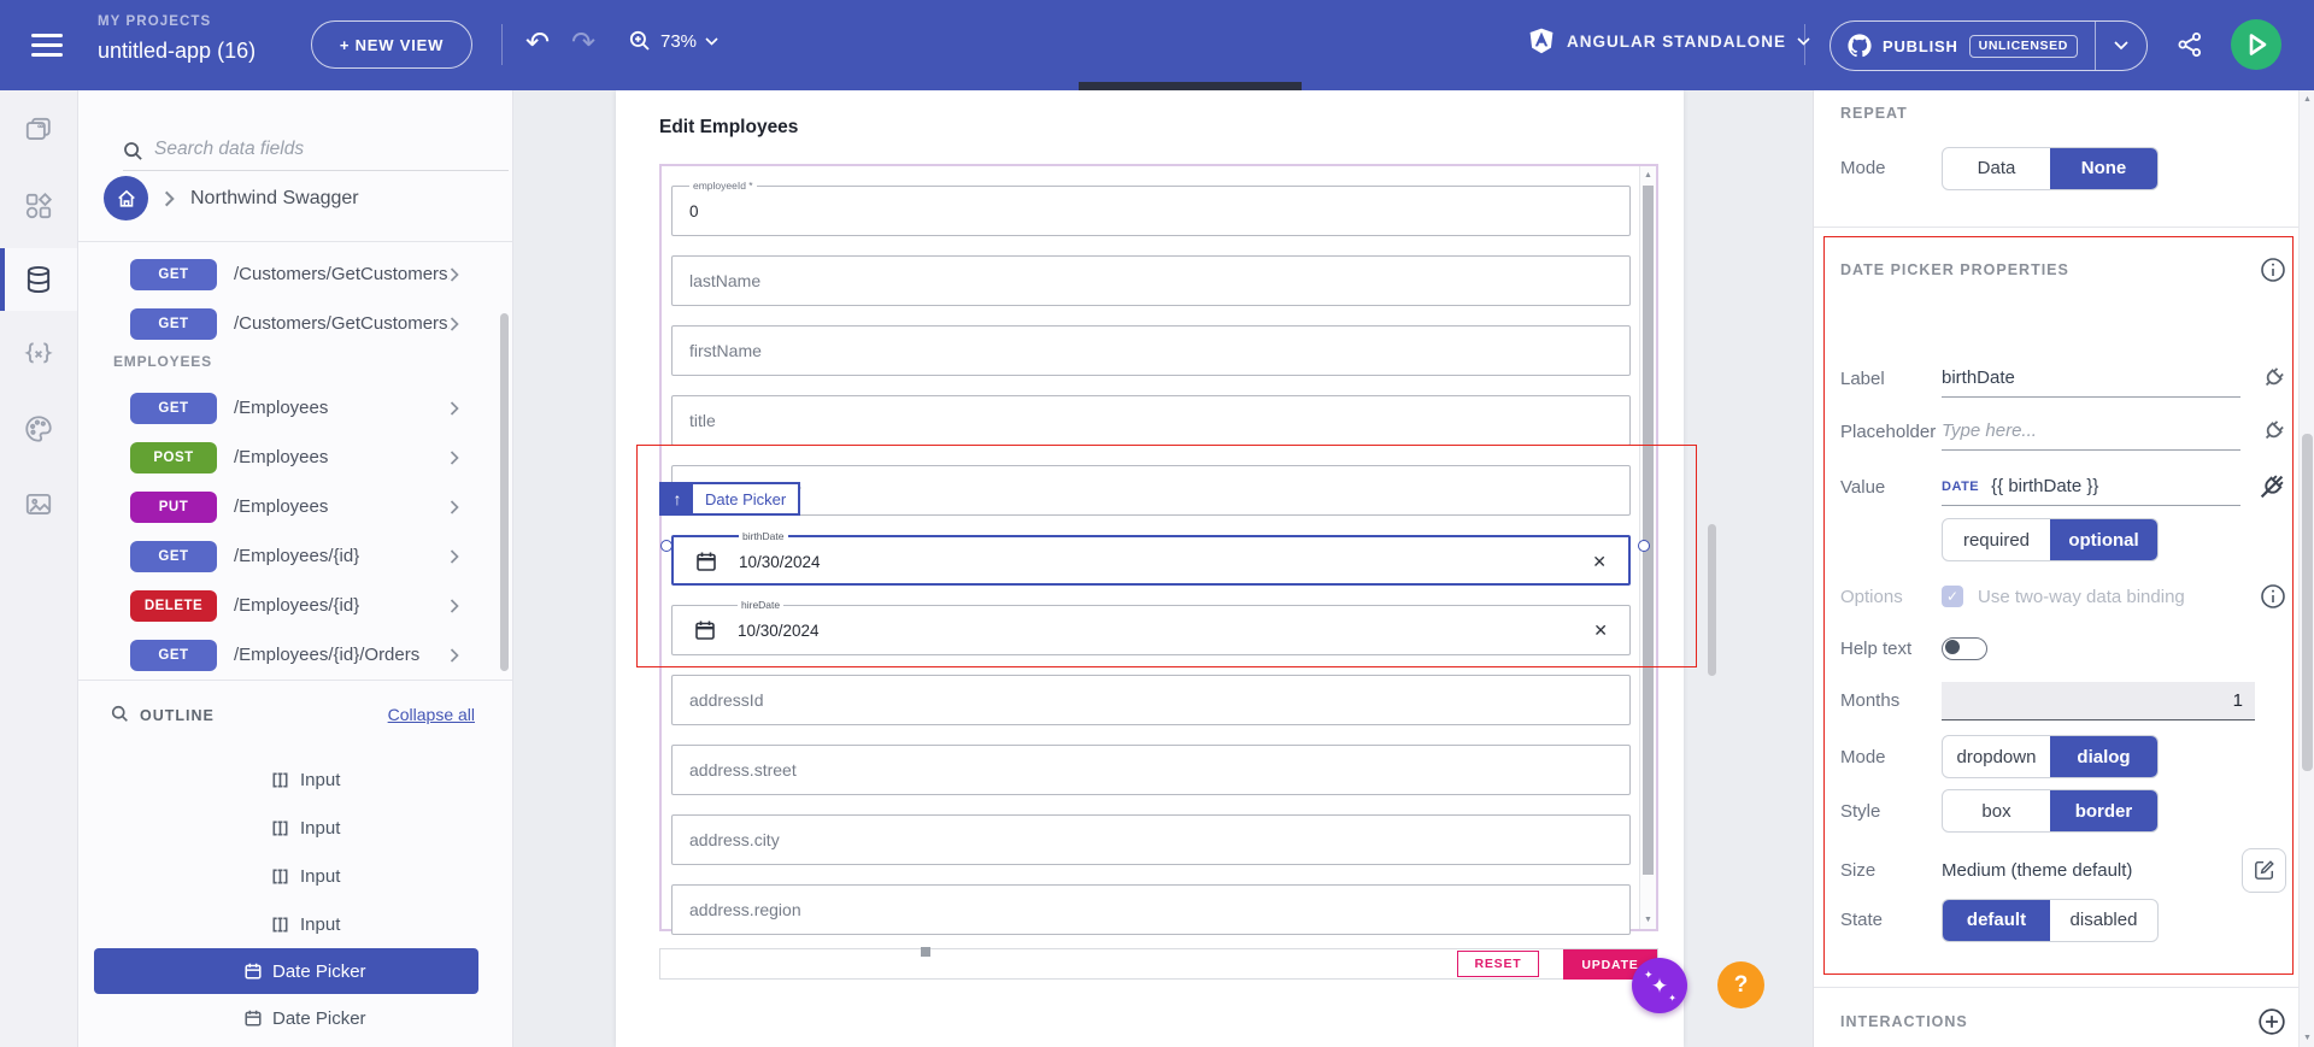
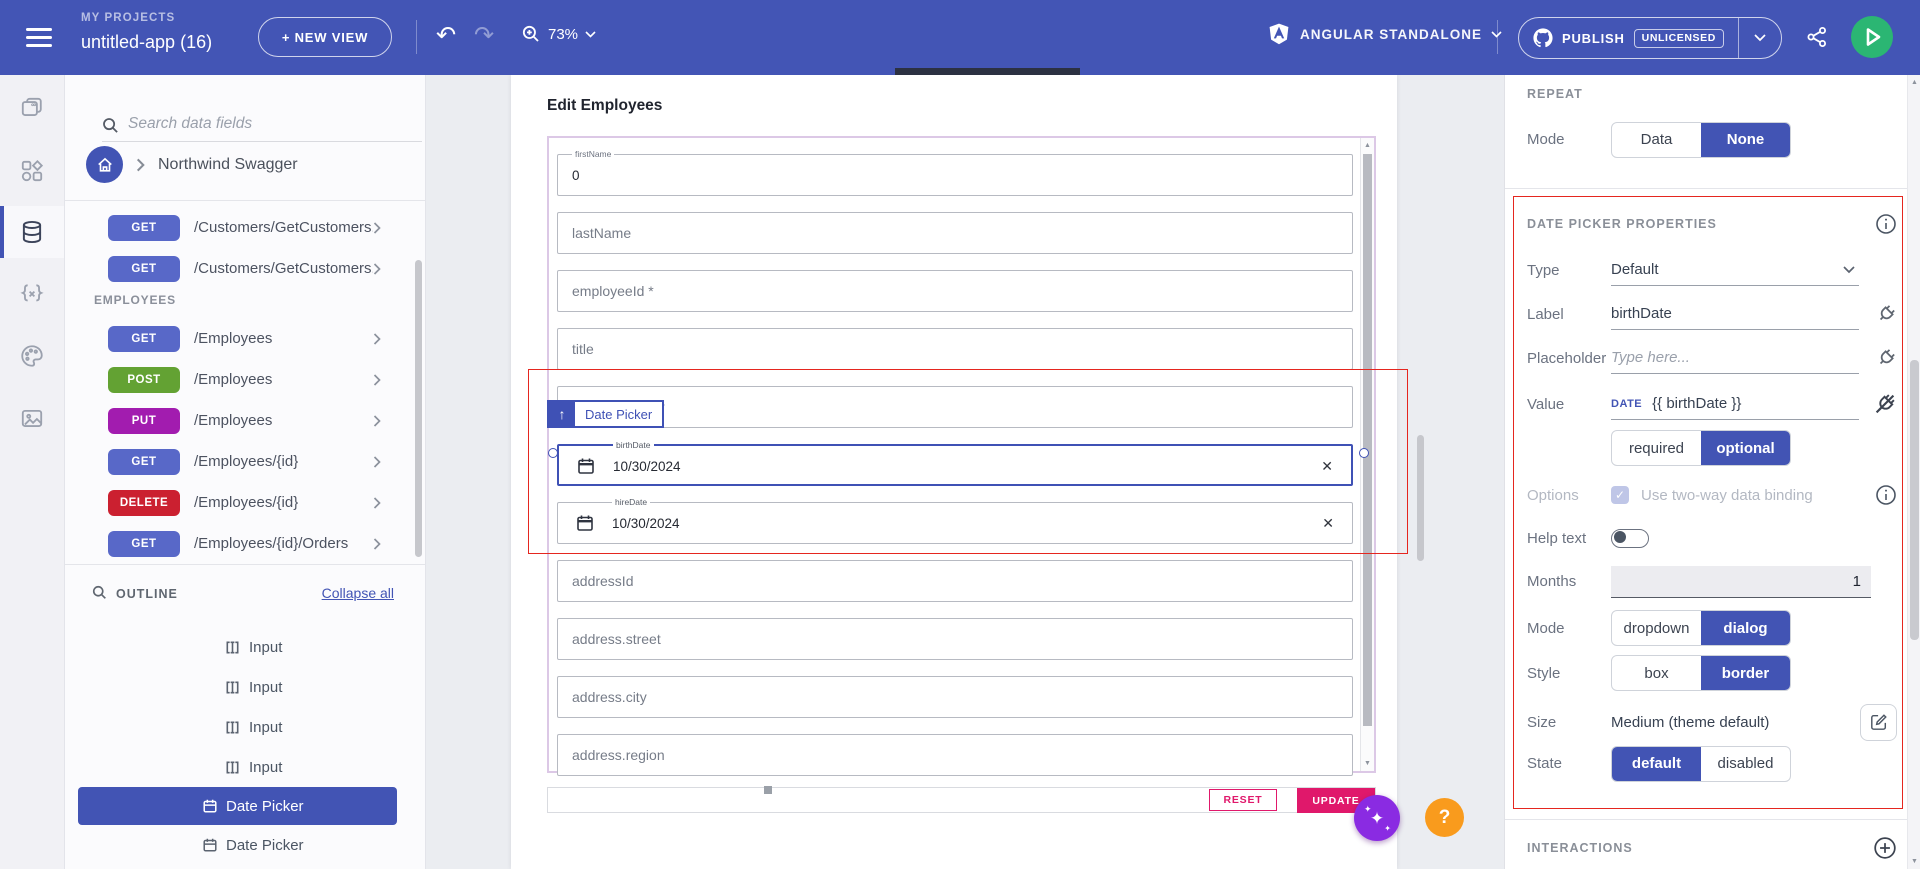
  MY PROJECTS
  untitled-app (16)
  + NEW VIEW
  ↶
  ↷
  73%
  ANGULAR STANDALONE
  PUBLISH
  UNLICENSED
  Search data fields
  Northwind Swagger
  GET
  /Customers/GetCustomers
  GET
  /Customers/GetCustomers
  EMPLOYEES
  GET
  /Employees
  POST
  /Employees
  PUT
  /Employees
  GET
  /Employees/{id}
  DELETE
  /Employees/{id}
  GET
  /Employees/{id}/Orders
  OUTLINE
  Collapse all
  Input
  Input
  Input
  Input
  Date Picker
  Date Picker
  Edit Employees
- employeeId *
+ firstName
  0
  lastName
- firstName
+ employeeId *
  title
  birthDate
  10/30/2024
  ✕
  hireDate
  10/30/2024
  ✕
  addressId
  address.street
  address.city
  address.region
  ↑
  Date Picker
  RESET
  UPDATE
  REPEAT
  Mode
  Data
  None
  DATE PICKER PROPERTIES
+ Type
+ Default
  Label
  birthDate
  Placeholder
  Type here...
  Value
  DATE
  {{ birthDate }}
  required
  optional
  Options
  ✓
  Use two-way data binding
  Help text
  Months
  1
  Mode
  dropdown
  dialog
  Style
  box
  border
  Size
  Medium (theme default)
  State
  default
  disabled
  INTERACTIONS
  ✦
  ✦
  ✦
  ?
